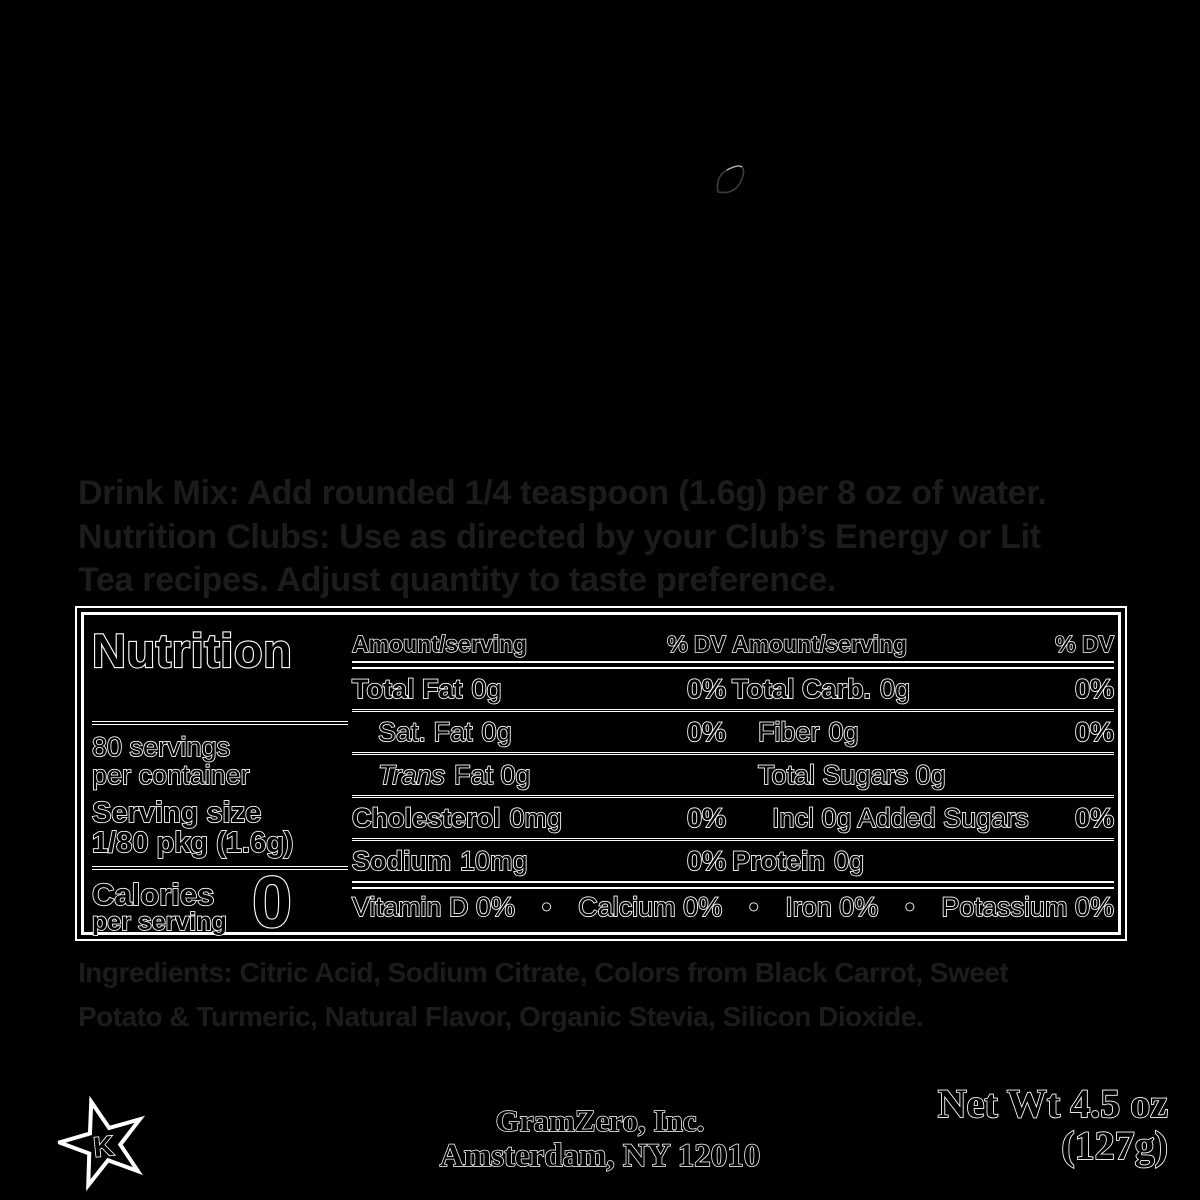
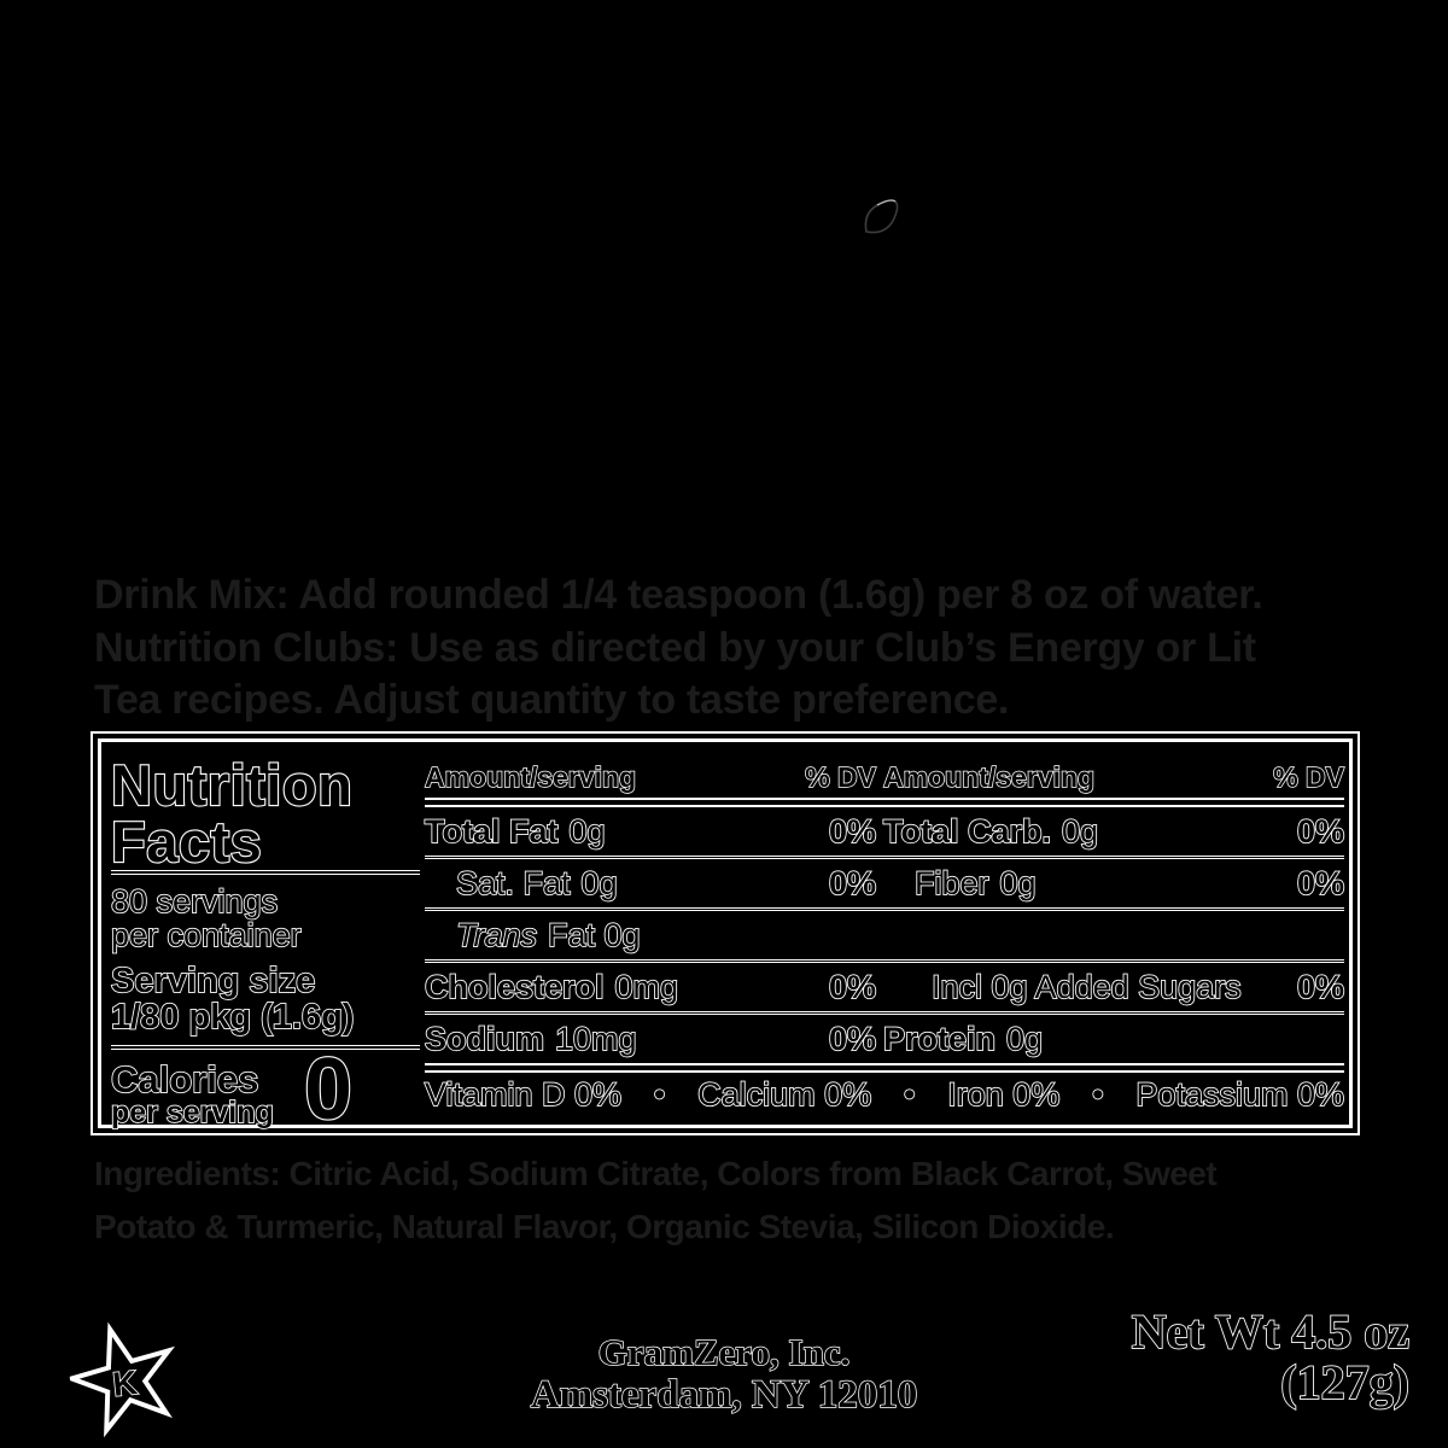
  Drink Mix: Add rounded 1/4 teaspoon (1.6g) per 8 oz of water.
  Nutrition Clubs: Use as directed by your Club’s Energy or Lit
  Tea recipes. Adjust quantity to taste preference.
  Nutrition
+ Facts
  80 servings
  per container
  Serving size
  1/80 pkg (1.6g)
  Calories
  per serving
  0
  Amount/serving
  % DV
  Amount/serving
  % DV
  Total Fat
  0g
  0%
  Total Carb.
  0g
  0%
  Sat. Fat
  0g
  0%
  Fiber
  0g
  0%
  Trans
  Fat 0g
- Total Sugars 0g
  Cholesterol
  0mg
  0%
  Incl 0g Added Sugars
  0%
  Sodium
  10mg
  0%
  Protein
  0g
  Vitamin D 0%
  •
  Calcium 0%
  •
  Iron 0%
  •
  Potassium 0%
  Ingredients: Citric Acid, Sodium Citrate, Colors from Black Carrot, Sweet
  Potato & Turmeric, Natural Flavor, Organic Stevia, Silicon Dioxide.
  GramZero, Inc.
  Amsterdam, NY 12010
  Net Wt 4.5 oz
  (127g)
